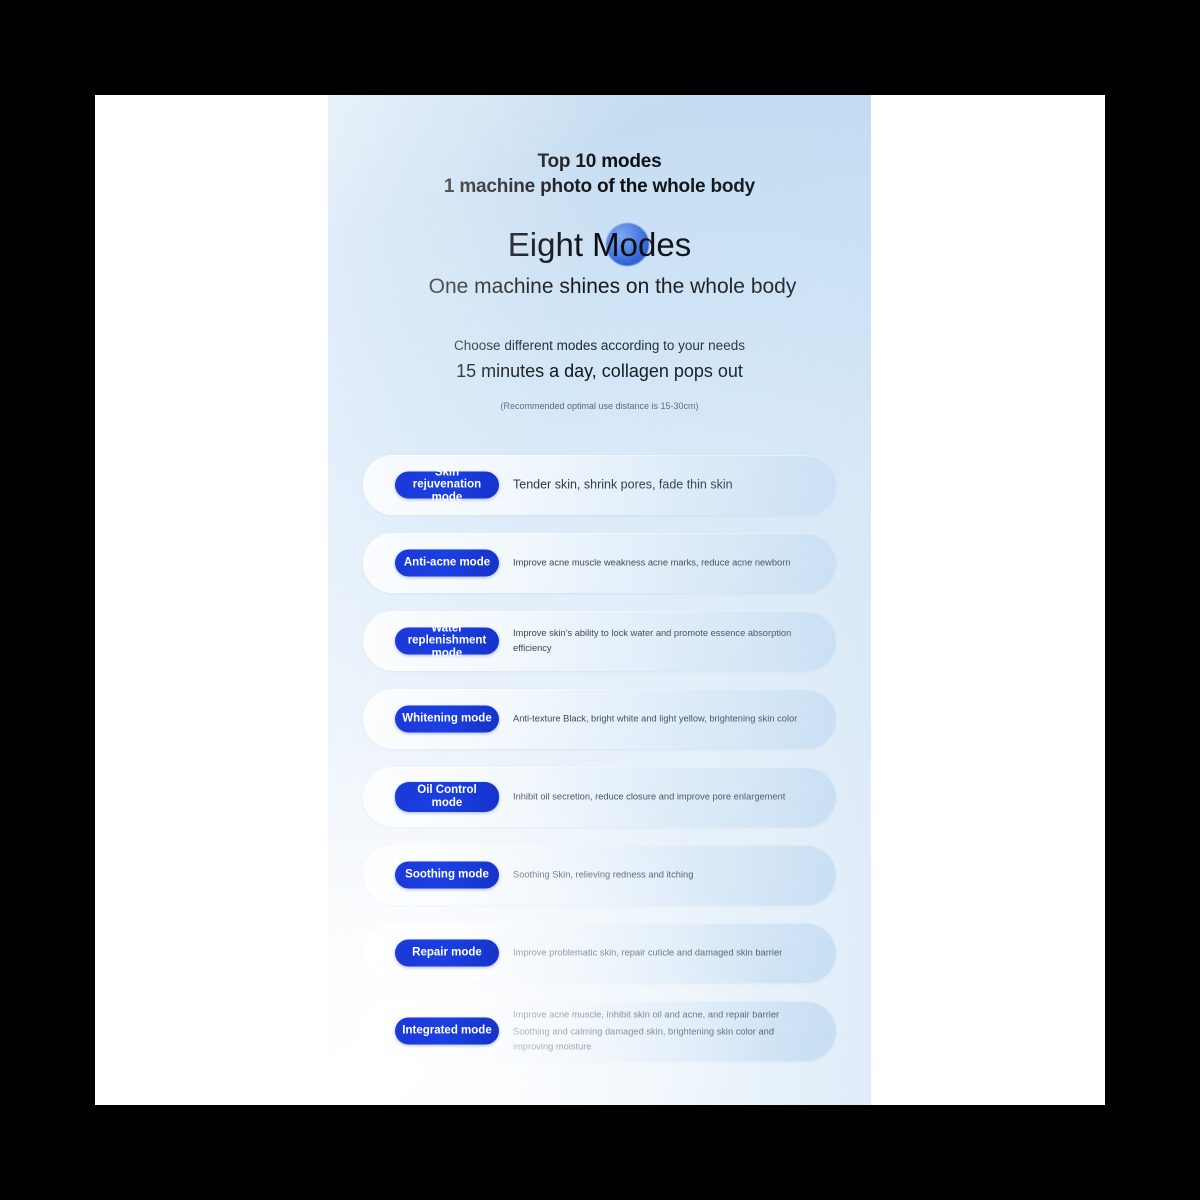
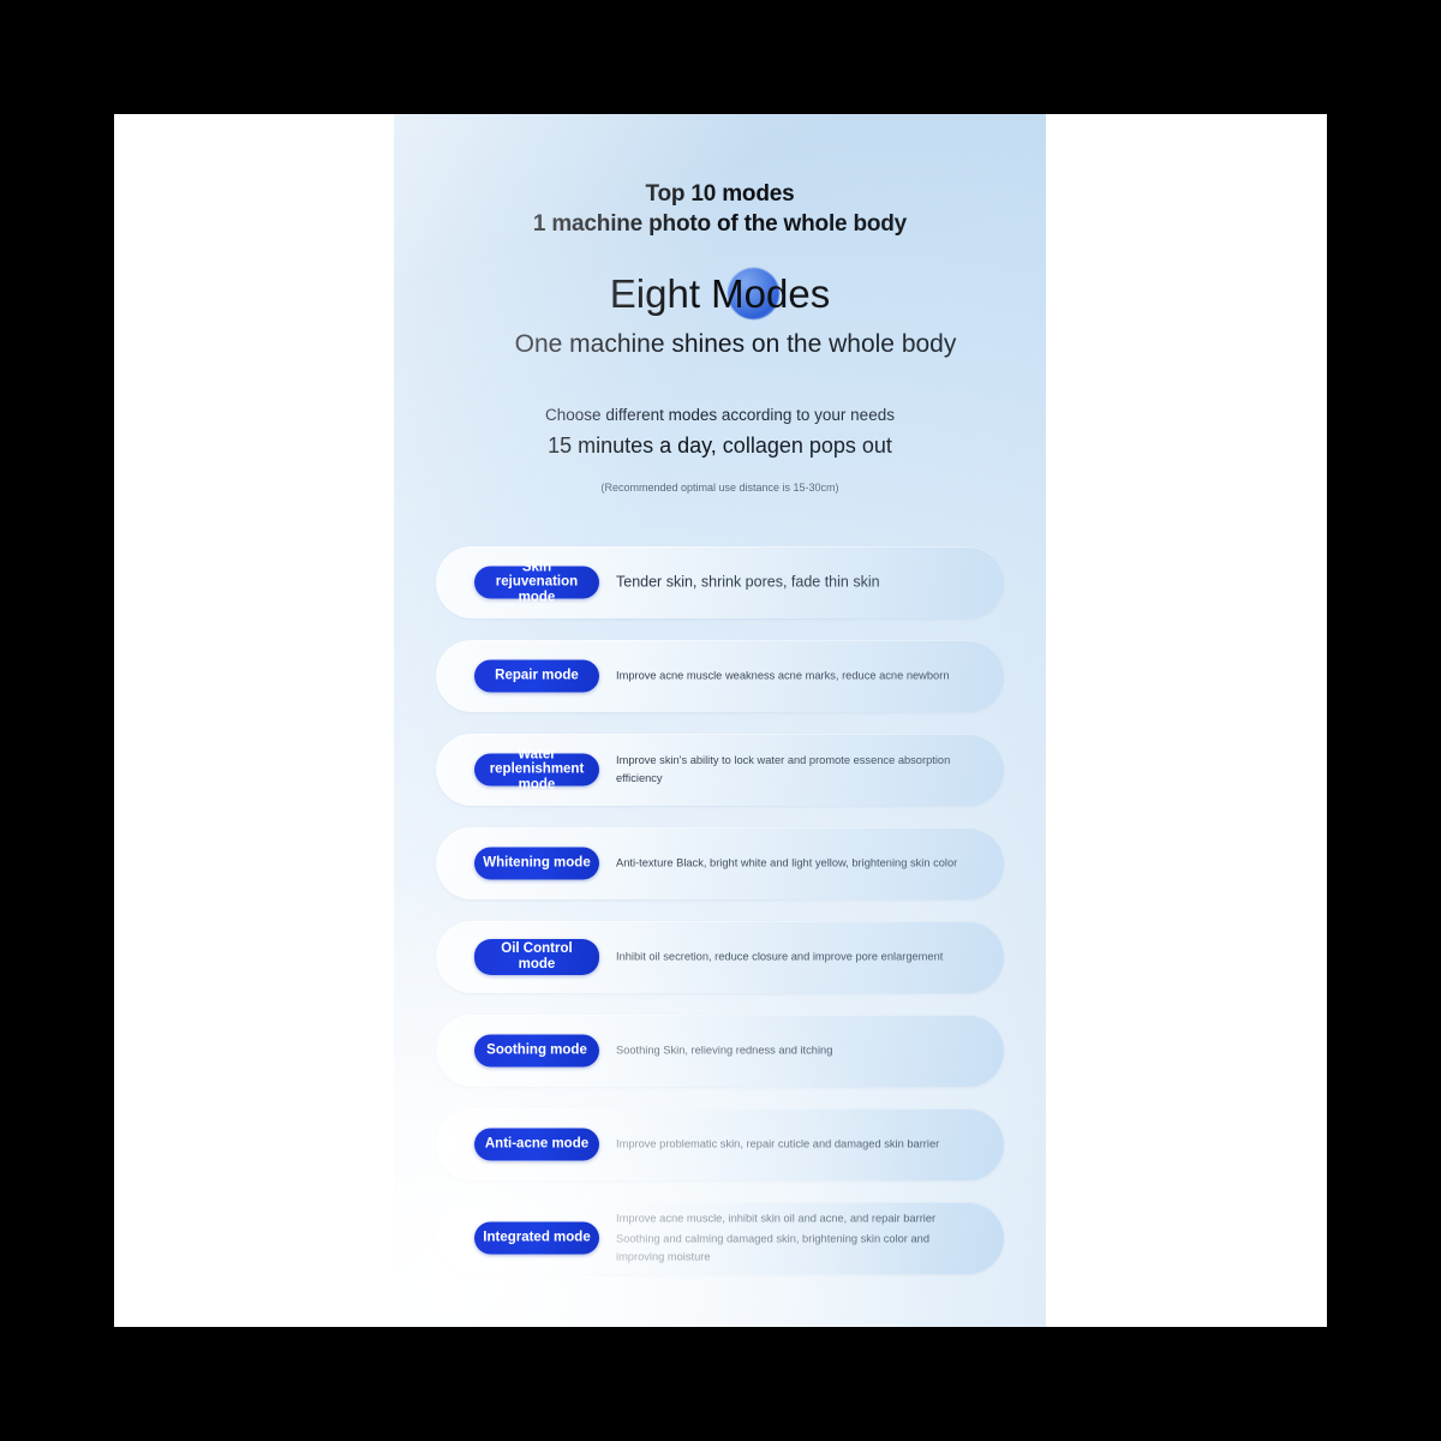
  Skin rejuvenation
  mode
- Anti-acne mode
+ Repair mode
  Water
  replenishment
  mode
  Whitening mode
  Oil Control mode
  Soothing mode
- Repair mode
+ Anti-acne mode
  Integrated mode
